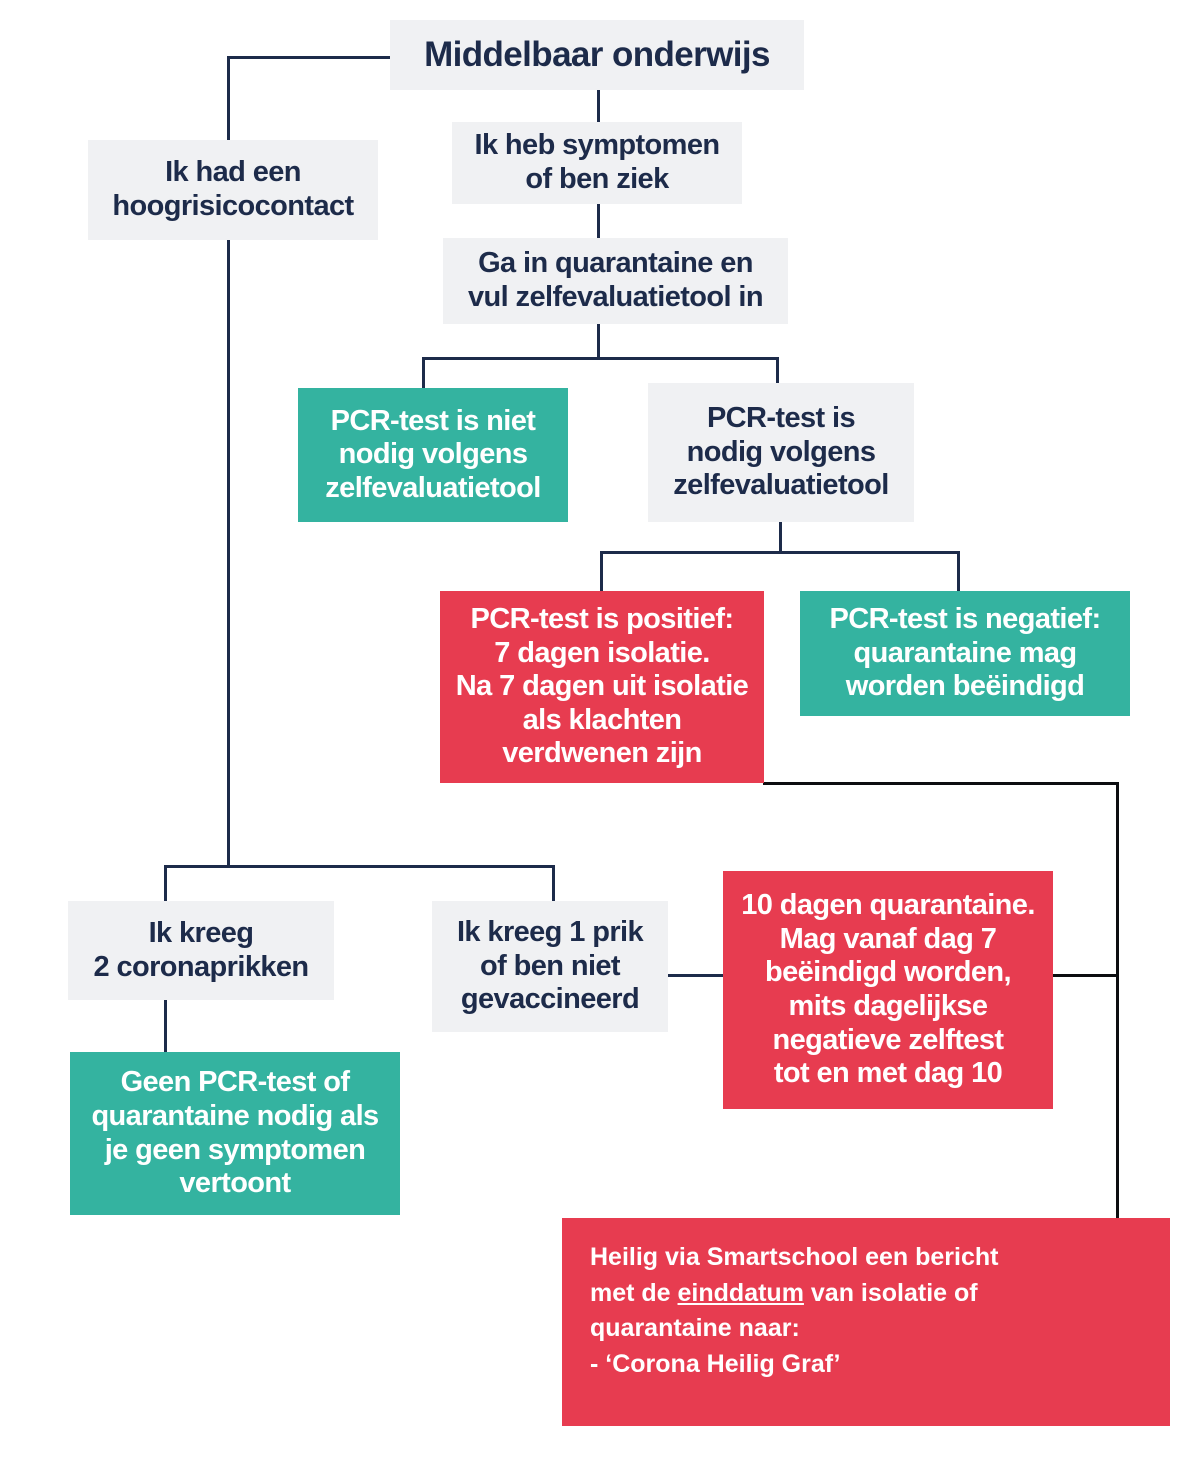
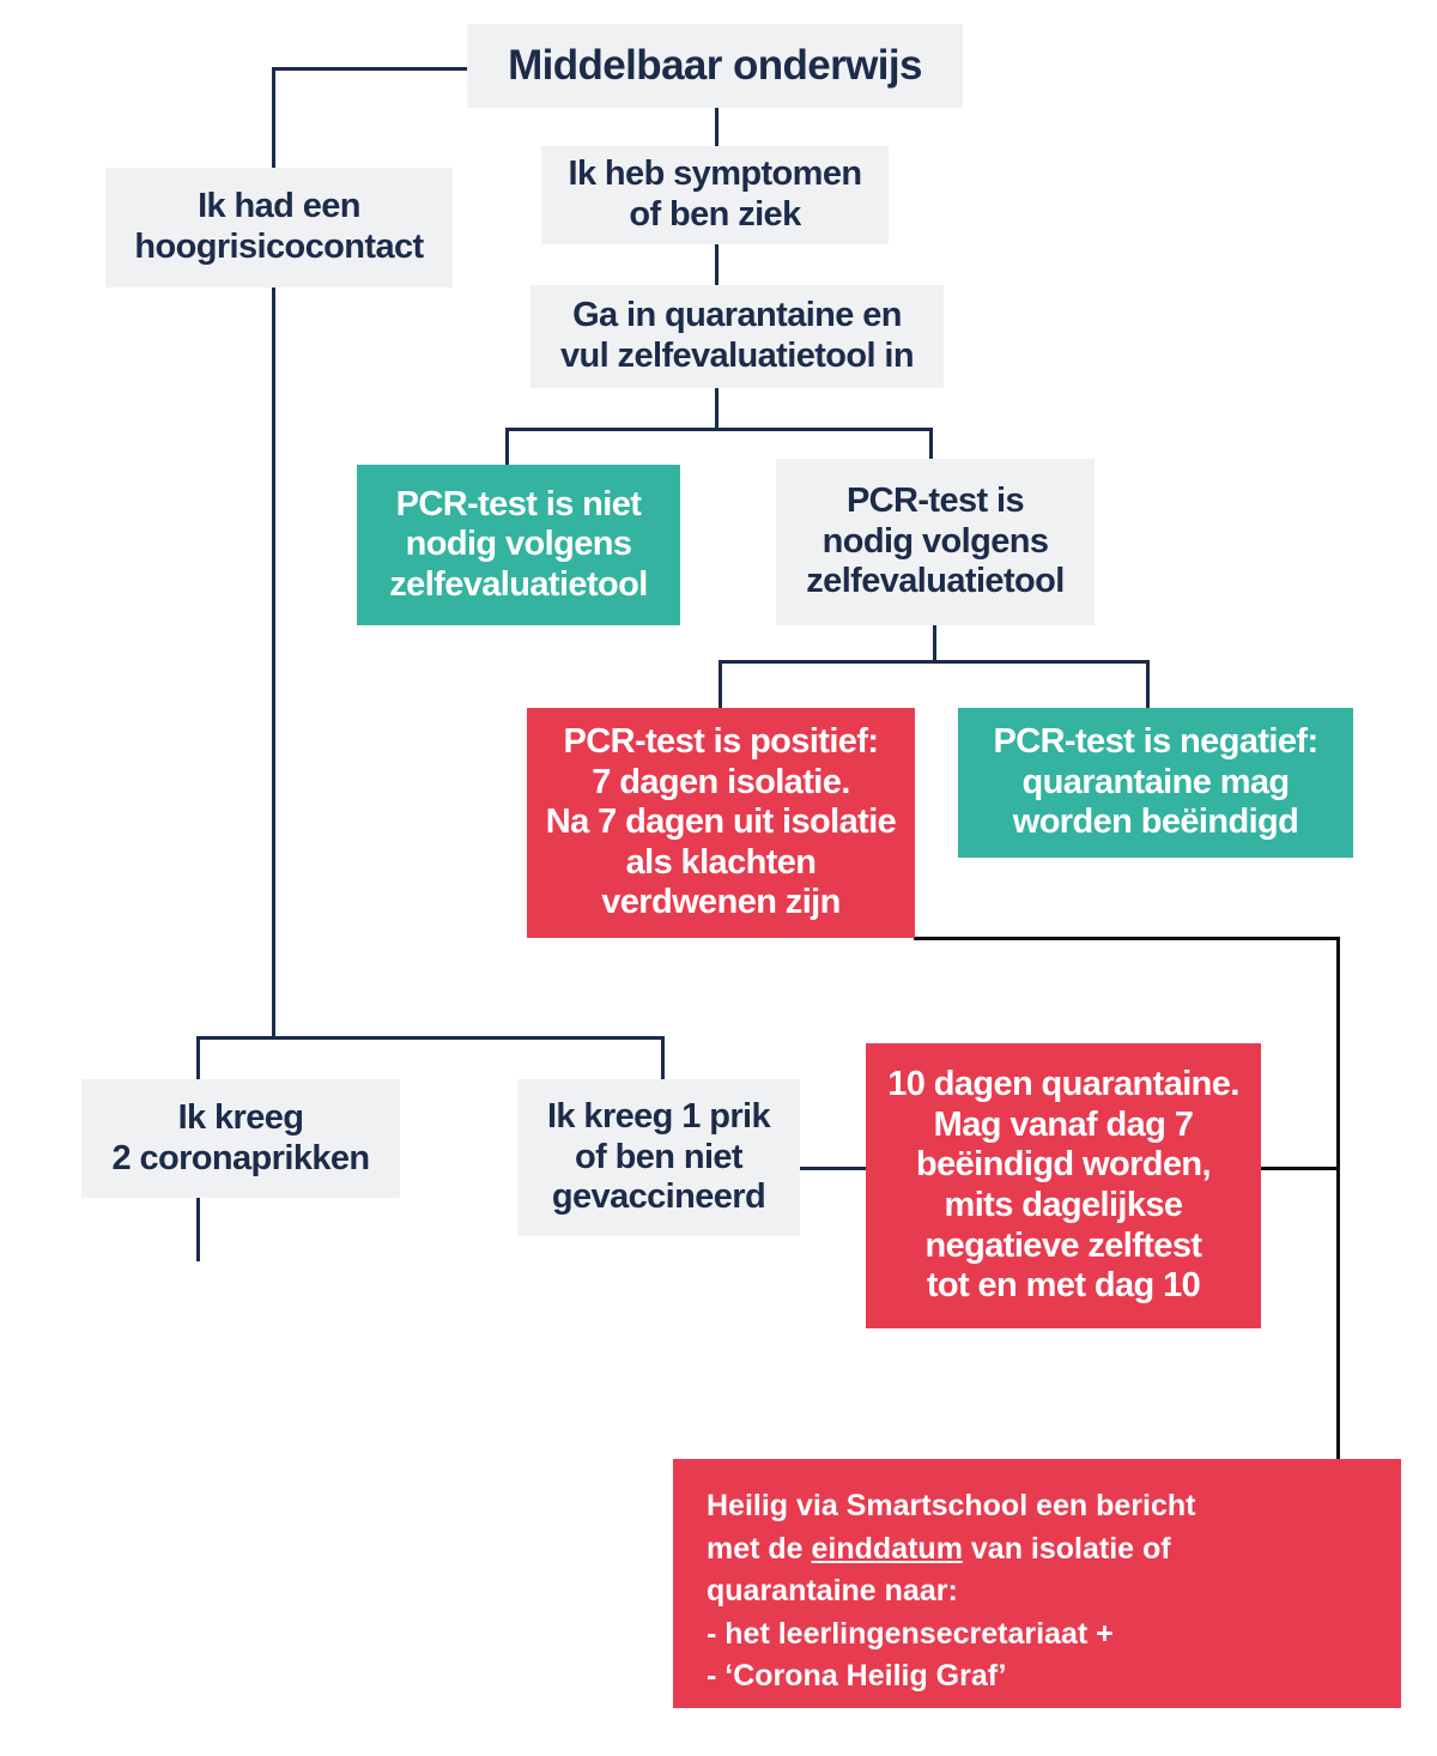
  Middelbaar onderwijs
  Ik had een
  hoogrisicocontact
  Ik heb symptomen
  of ben ziek
  Ga in quarantaine en
  vul zelfevaluatietool in
  PCR-test is niet
  nodig volgens
  zelfevaluatietool
  PCR-test is
  nodig volgens
  zelfevaluatietool
  PCR-test is positief:
  7 dagen isolatie.
  Na 7 dagen uit isolatie
  als klachten
  verdwenen zijn
  PCR-test is negatief:
  quarantaine mag
  worden beëindigd
  Ik kreeg
  2 coronaprikken
  Ik kreeg 1 prik
  of ben niet
  gevaccineerd
- Geen PCR-test of
- quarantaine nodig als
- je geen symptomen
- vertoont
  10 dagen quarantaine.
  Mag vanaf dag 7
  beëindigd worden,
  mits dagelijkse
  negatieve zelftest
  tot en met dag 10
  Heilig via Smartschool een bericht
  met de einddatum van isolatie of
  quarantaine naar:
+ - het leerlingensecretariaat +
  - ‘Corona Heilig Graf’
